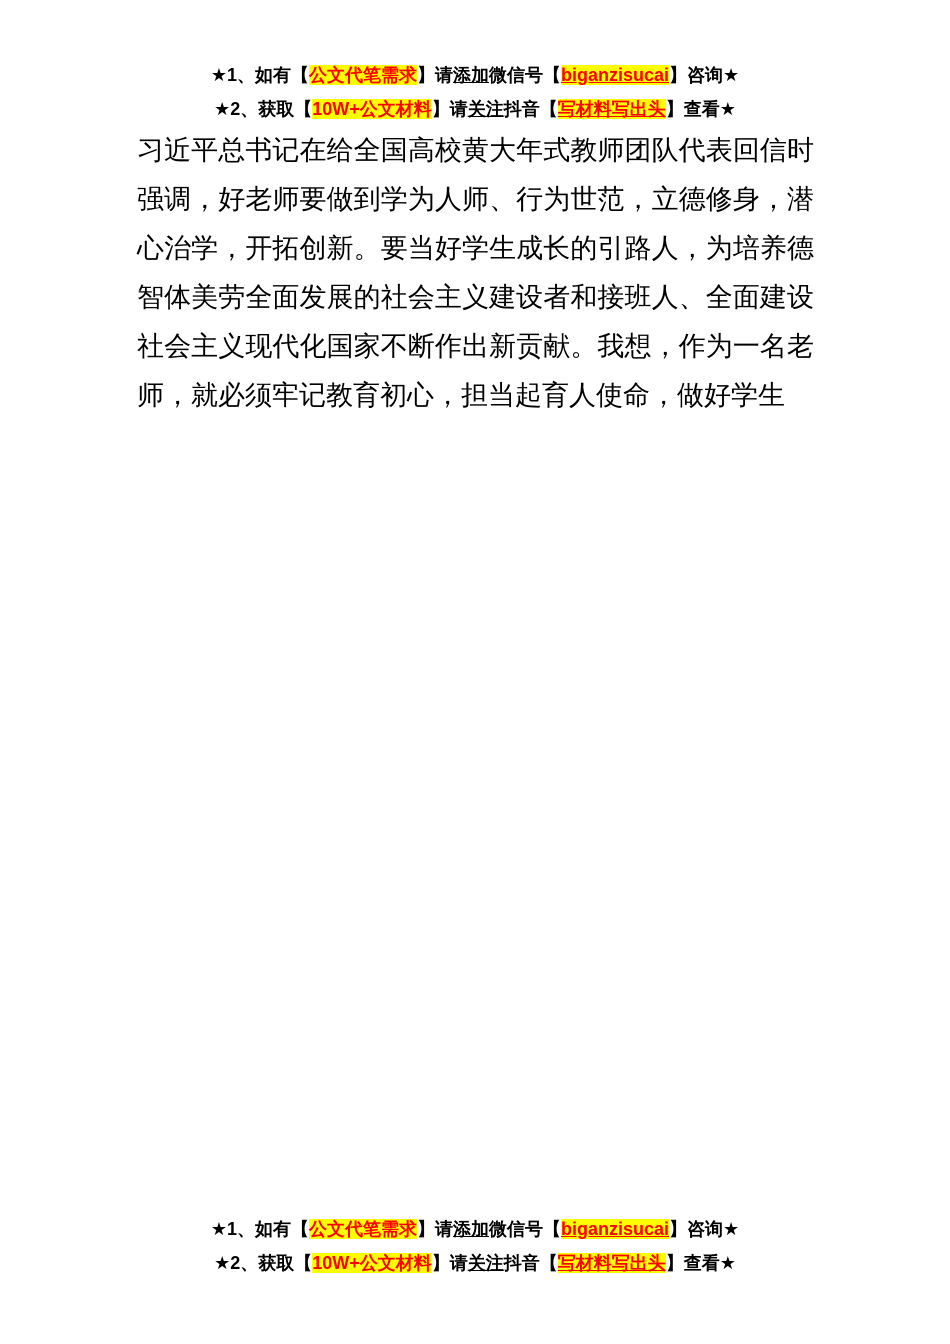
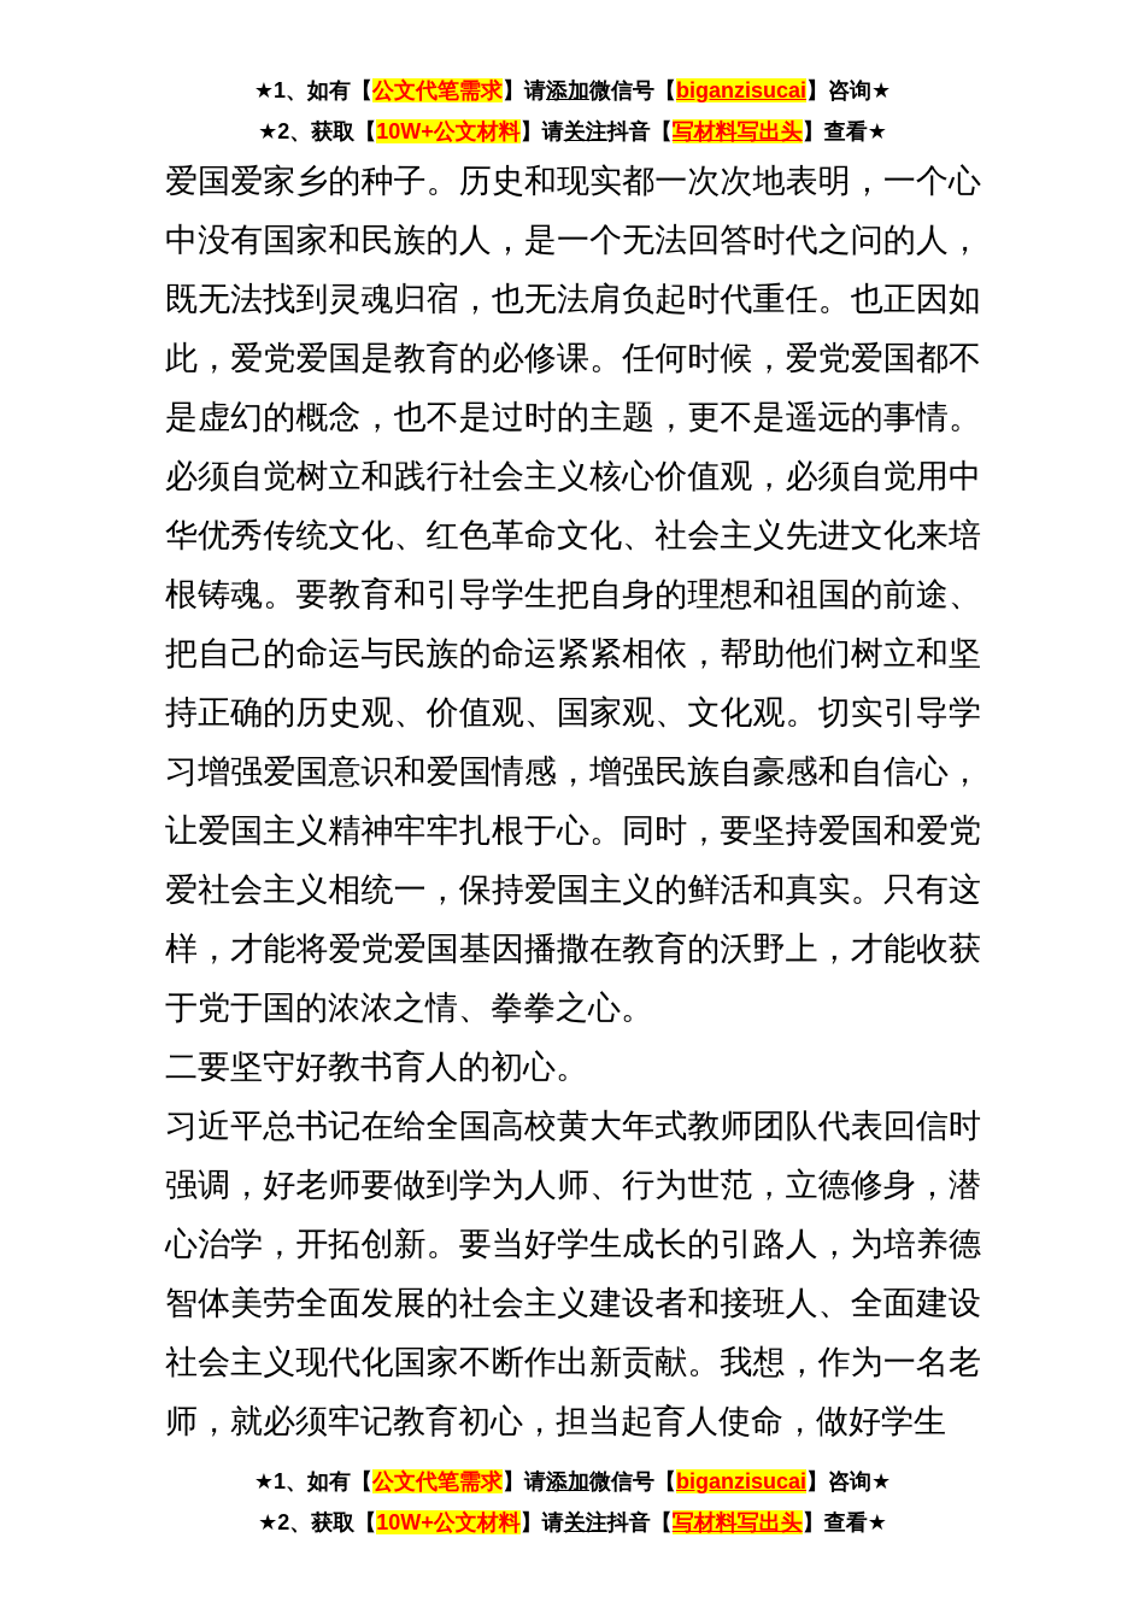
  ★1、如有【公文代笔需求】请添加微信号【biganzisucai】咨询★
  ★2、获取【10W+公文材料】请关注抖音【写材料写出头】查看★
+ 爱国爱家乡的种子。历史和现实都一次次地表明，一个心中没有国家和民族的人，是一个无法回答时代之问的人，既无法找到灵魂归宿，也无法肩负起时代重任。也正因如此，爱党爱国是教育的必修课。任何时候，爱党爱国都不是虚幻的概念，也不是过时的主题，更不是遥远的事情。必须自觉树立和践行社会主义核心价值观，必须自觉用中华优秀传统文化、红色革命文化、社会主义先进文化来培根铸魂。要教育和引导学生把自身的理想和祖国的前途、把自己的命运与民族的命运紧紧相依，帮助他们树立和坚持正确的历史观、价值观、国家观、文化观。切实引导学习增强爱国意识和爱国情感，增强民族自豪感和自信心，让爱国主义精神牢牢扎根于心。同时，要坚持爱国和爱党爱社会主义相统一，保持爱国主义的鲜活和真实。只有这样，才能将爱党爱国基因播撒在教育的沃野上，才能收获于党于国的浓浓之情、拳拳之心。
+ 二要坚守好教书育人的初心。
  习近平总书记在给全国高校黄大年式教师团队代表回信时强调，好老师要做到学为人师、行为世范，立德修身，潜心治学，开拓创新。要当好学生成长的引路人，为培养德智体美劳全面发展的社会主义建设者和接班人、全面建设社会主义现代化国家不断作出新贡献。我想，作为一名老师，就必须牢记教育初心，担当起育人使命，做好学生
  ★1、如有【公文代笔需求】请添加微信号【biganzisucai】咨询★
  ★2、获取【10W+公文材料】请关注抖音【写材料写出头】查看★
